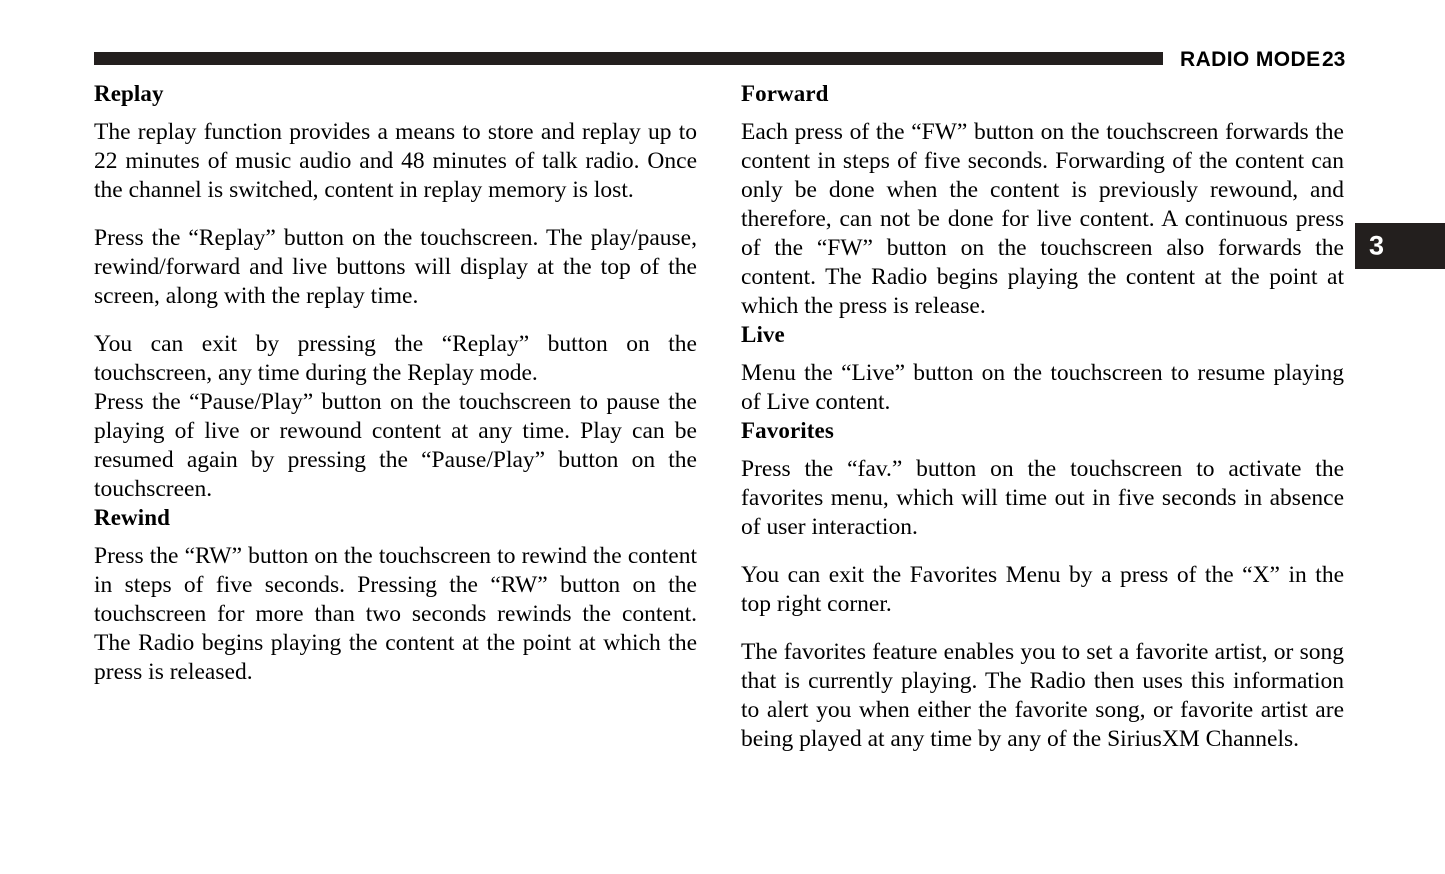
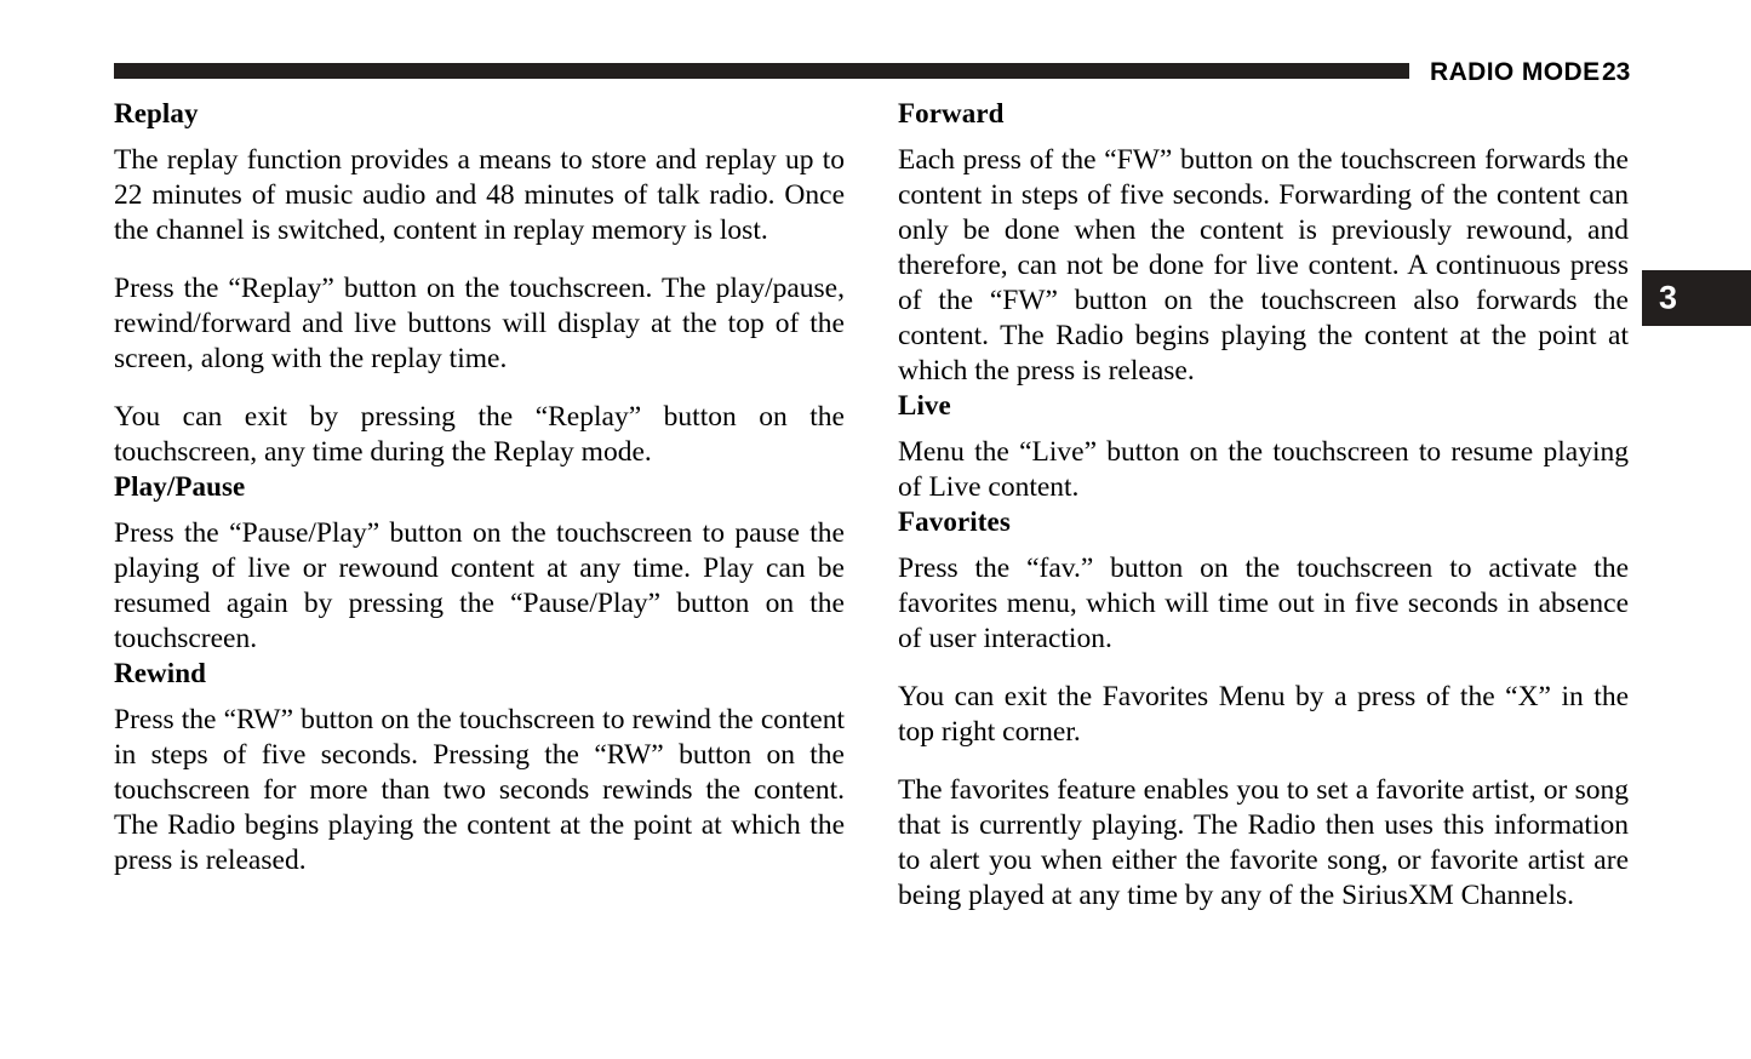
  RADIO MODE
  23
  3
  Replay
  The replay function provides a means to store and replay up to 22 minutes of music audio and 48 minutes of talk radio. Once the channel is switched, content in replay memory is lost.
  Press the “Replay” button on the touchscreen. The play/pause, rewind/forward and live buttons will display at the top of the screen, along with the replay time.
  You can exit by pressing the “Replay” button on the touchscreen, any time during the Replay mode.
+ Play/Pause
  Press the “Pause/Play” button on the touchscreen to pause the playing of live or rewound content at any time. Play can be resumed again by pressing the “Pause/Play” button on the touchscreen.
  Rewind
  Press the “RW” button on the touchscreen to rewind the content in steps of five seconds. Pressing the “RW” button on the touchscreen for more than two seconds rewinds the content. The Radio begins playing the content at the point at which the press is released.
  Forward
  Each press of the “FW” button on the touchscreen forwards the content in steps of five seconds. Forwarding of the content can only be done when the content is previously rewound, and therefore, can not be done for live content. A continuous press of the “FW” button on the touchscreen also forwards the content. The Radio begins playing the content at the point at which the press is release.
  Live
  Menu the “Live” button on the touchscreen to resume playing of Live content.
  Favorites
  Press the “fav.” button on the touchscreen to activate the favorites menu, which will time out in five seconds in absence of user interaction.
  You can exit the Favorites Menu by a press of the “X” in the top right corner.
  The favorites feature enables you to set a favorite artist, or song that is currently playing. The Radio then uses this information to alert you when either the favorite song, or favorite artist are being played at any time by any of the SiriusXM Channels.
